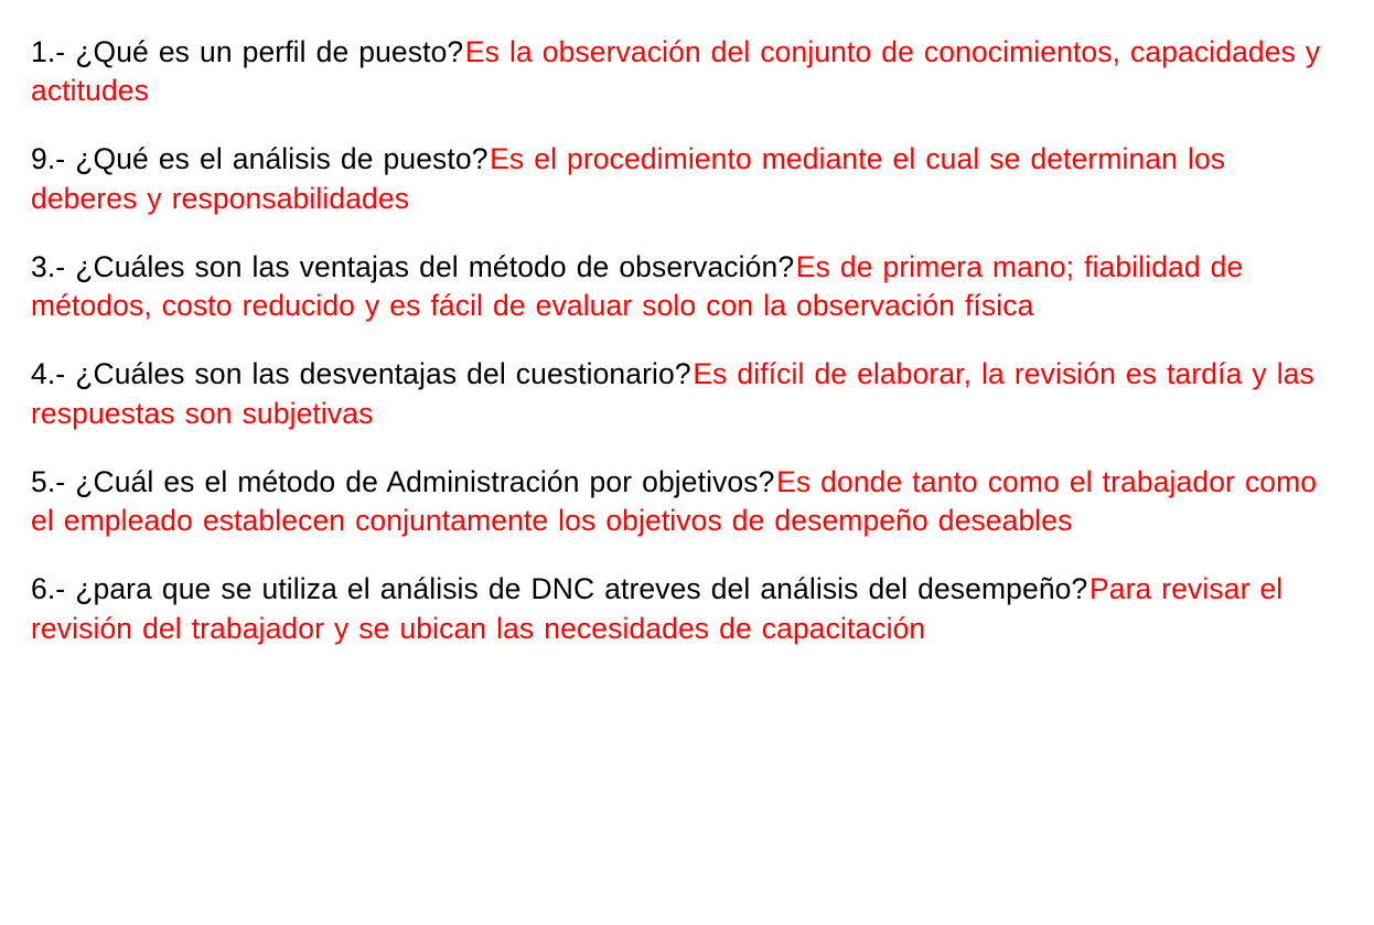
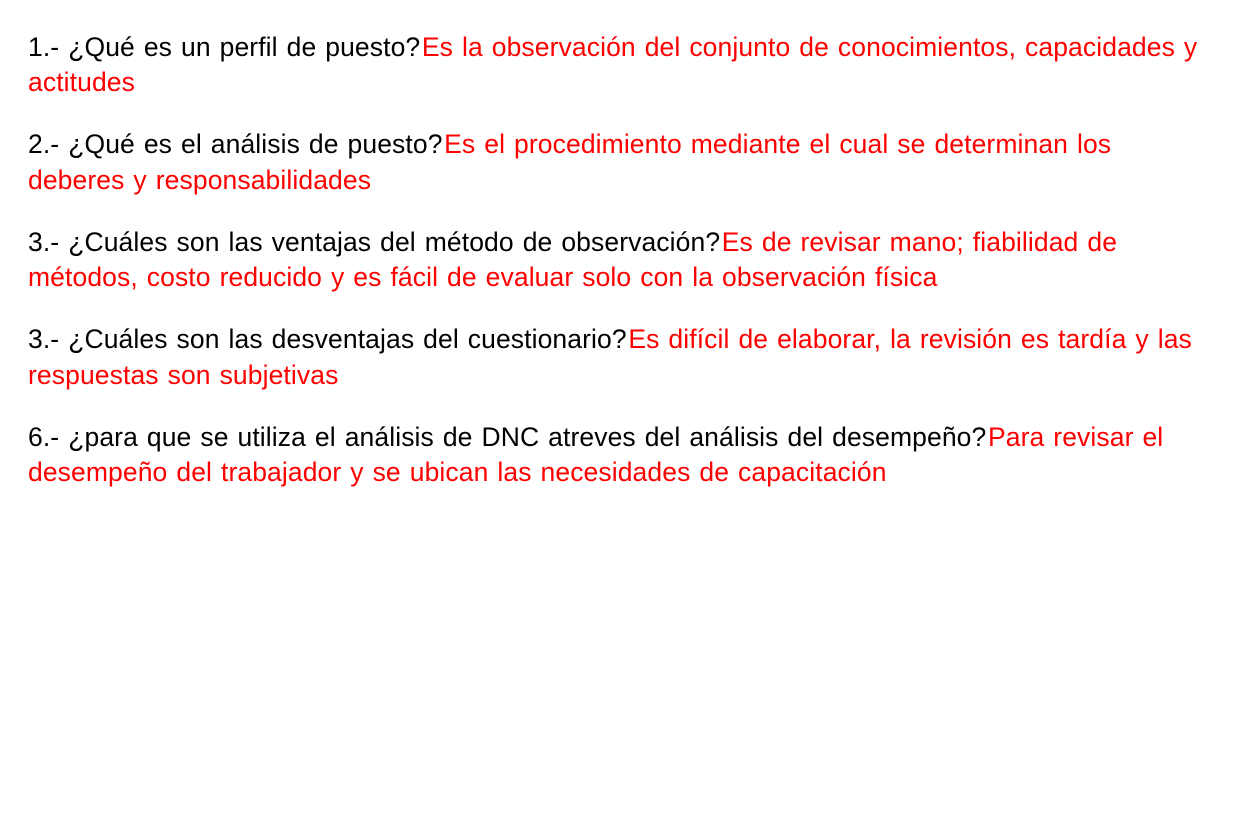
  1.- ¿Qué es un perfil de puesto? Es la observación del conjunto de conocimientos, capacidades y actitudes
- 9.- ¿Qué es el análisis de puesto? Es el procedimiento mediante el cual se determinan los deberes y responsabilidades
+ 2.- ¿Qué es el análisis de puesto? Es el procedimiento mediante el cual se determinan los deberes y responsabilidades
- 3.- ¿Cuáles son las ventajas del método de observación? Es de primera mano; fiabilidad de métodos, costo reducido y es fácil de evaluar solo con la observación física
+ 3.- ¿Cuáles son las ventajas del método de observación? Es de revisar mano; fiabilidad de métodos, costo reducido y es fácil de evaluar solo con la observación física
- 4.- ¿Cuáles son las desventajas del cuestionario? Es difícil de elaborar, la revisión es tardía y las respuestas son subjetivas
+ 3.- ¿Cuáles son las desventajas del cuestionario? Es difícil de elaborar, la revisión es tardía y las respuestas son subjetivas
- 5.- ¿Cuál es el método de Administración por objetivos? Es donde tanto como el trabajador como el empleado establecen conjuntamente los objetivos de desempeño deseables
- 6.- ¿para que se utiliza el análisis de DNC atreves del análisis del desempeño? Para revisar el revisión del trabajador y se ubican las necesidades de capacitación
+ 6.- ¿para que se utiliza el análisis de DNC atreves del análisis del desempeño? Para revisar el desempeño del trabajador y se ubican las necesidades de capacitación
